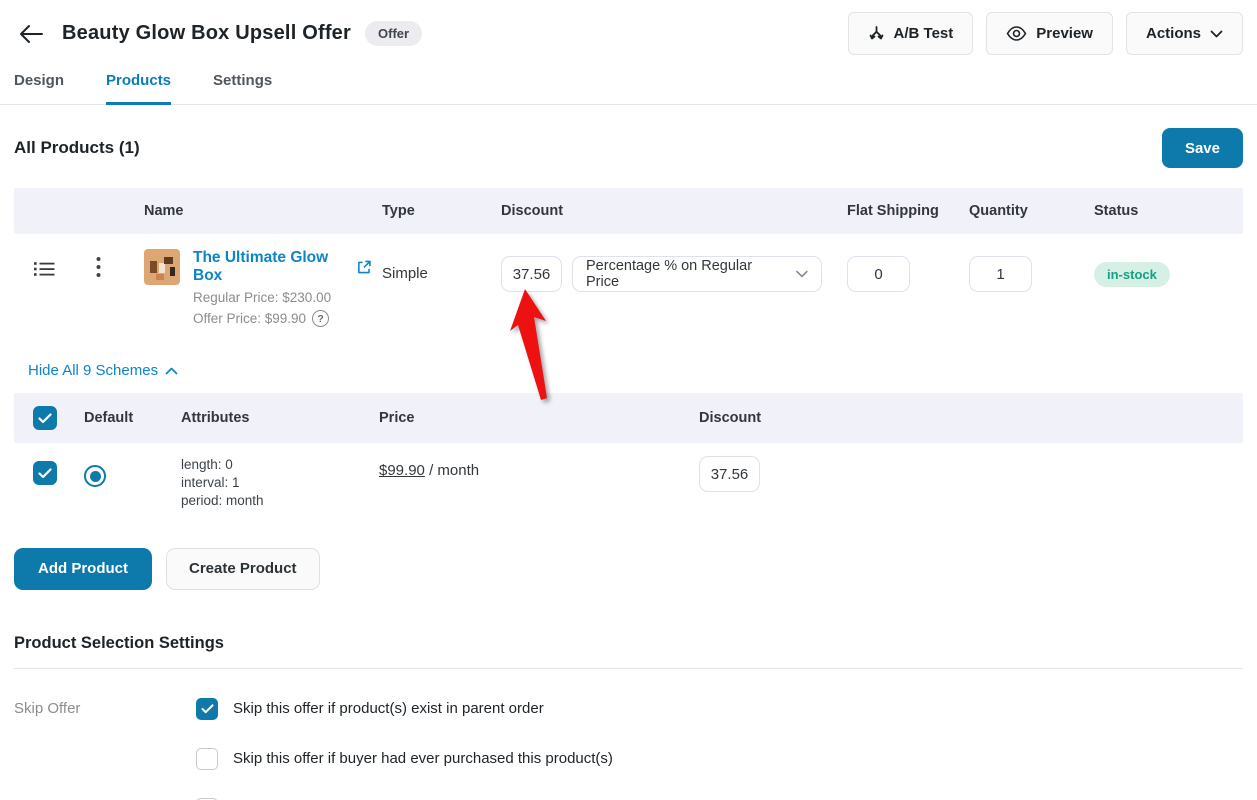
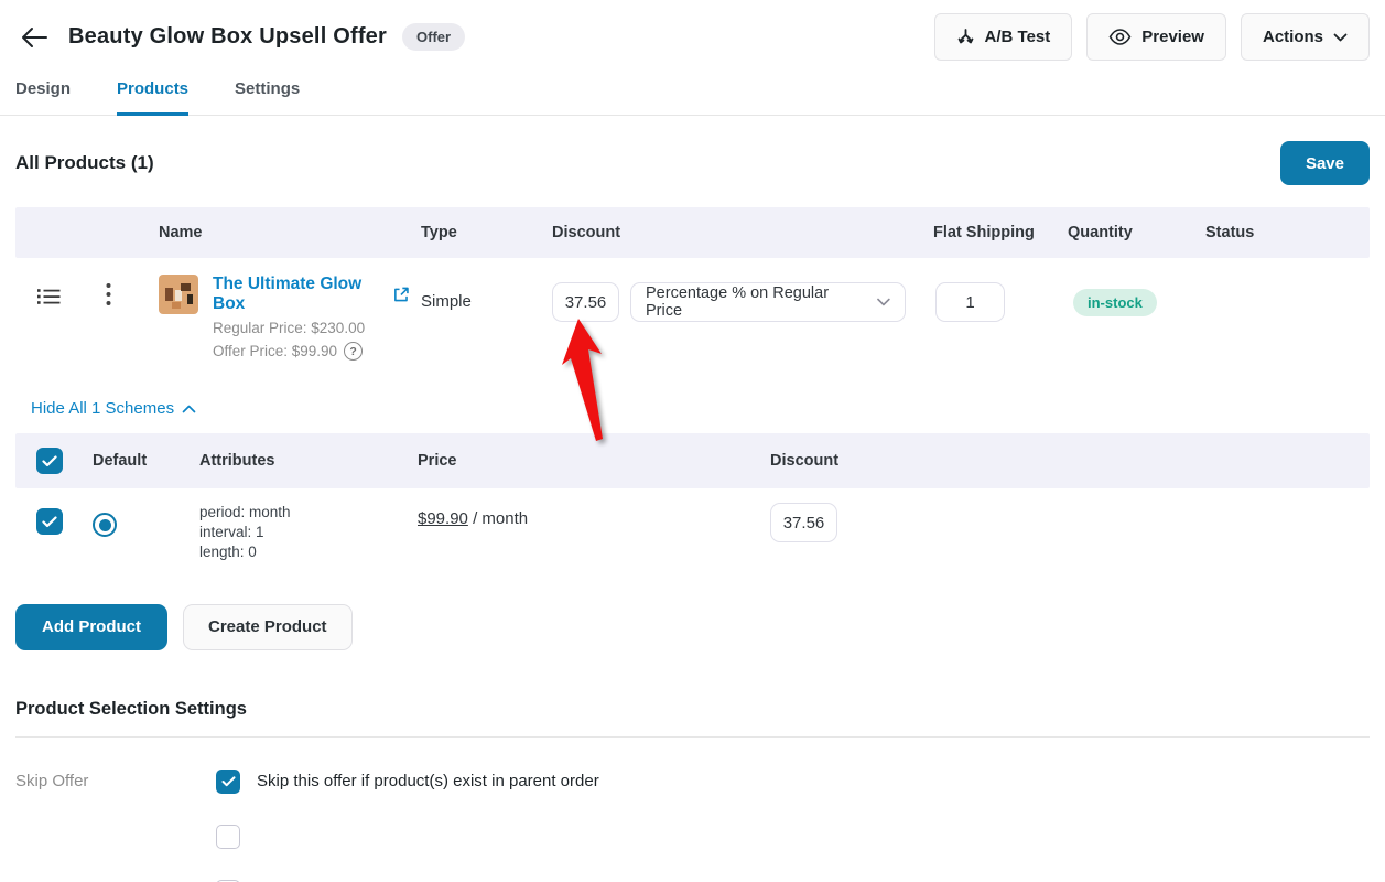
  Beauty Glow Box Upsell Offer
  Offer
  A/B Test
  Preview
  Actions
  Design
  Products
  Settings
  All Products (1)
  Save
  Name
  Type
  Discount
  Flat Shipping
  Quantity
  Status
  The Ultimate Glow Box
  Regular Price: $230.00
  Offer Price: $99.90
  ?
  Simple
  37.56
  Percentage % on Regular Price
- 0
  1
  in-stock
- Hide All 9 Schemes
+ Hide All 1 Schemes
  Default
  Attributes
  Price
  Discount
- length: 0
+ period: month
  interval: 1
- period: month
+ length: 0
  $99.90 / month
  37.56
  Add Product
  Create Product
  Product Selection Settings
  Skip Offer
  Skip this offer if product(s) exist in parent order
- Skip this offer if buyer had ever purchased this product(s)
